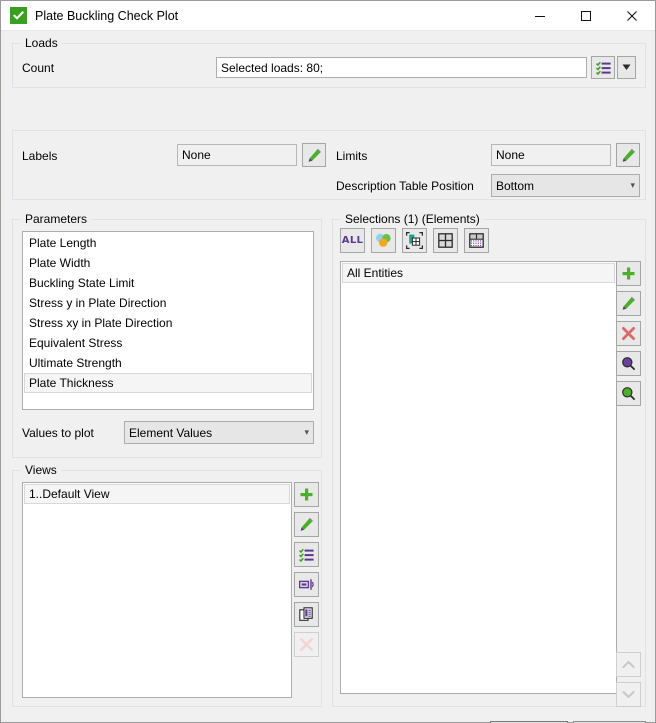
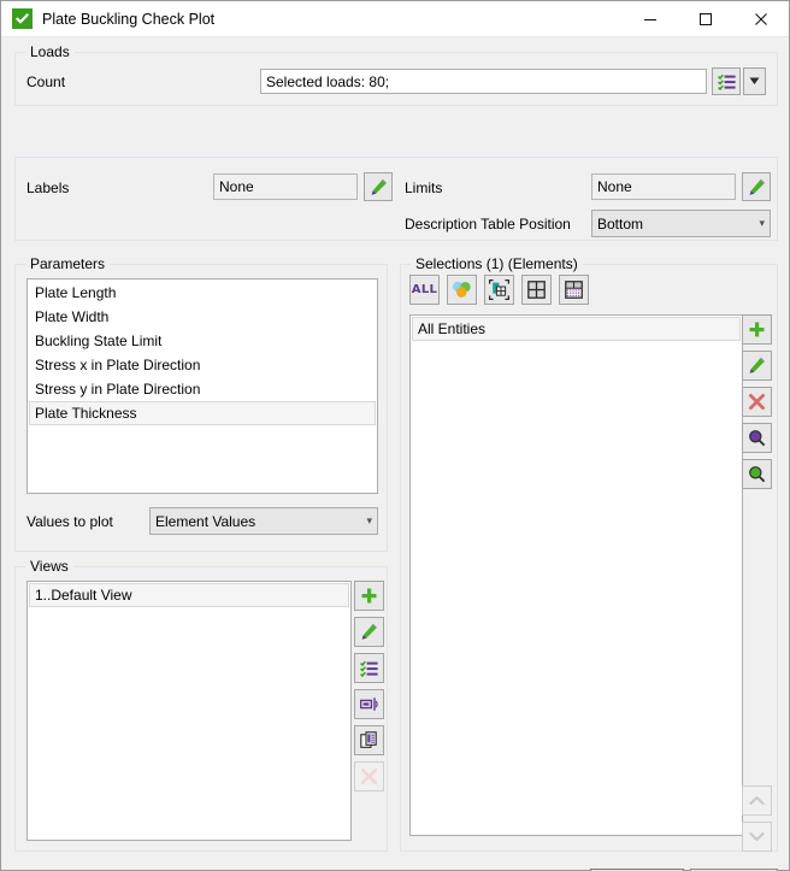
  Plate Buckling Check Plot
  Loads
  Count
  Selected loads: 80;
  Labels
  None
  Limits
  None
  Description Table Position
  Bottom
  ▾
  Parameters
  Plate Length
  Plate Width
  Buckling State Limit
+ Stress x in Plate Direction
  Stress y in Plate Direction
- Stress xy in Plate Direction
- Equivalent Stress
- Ultimate Strength
  Plate Thickness
  Values to plot
  Element Values
  ▾
  Views
  1..Default View
  Selections (1) (Elements)
  ALL
  All Entities
